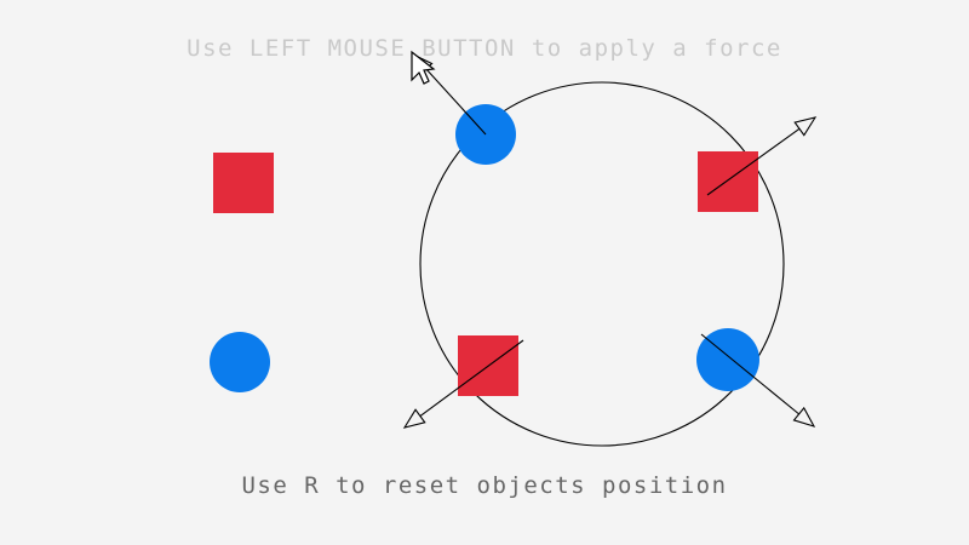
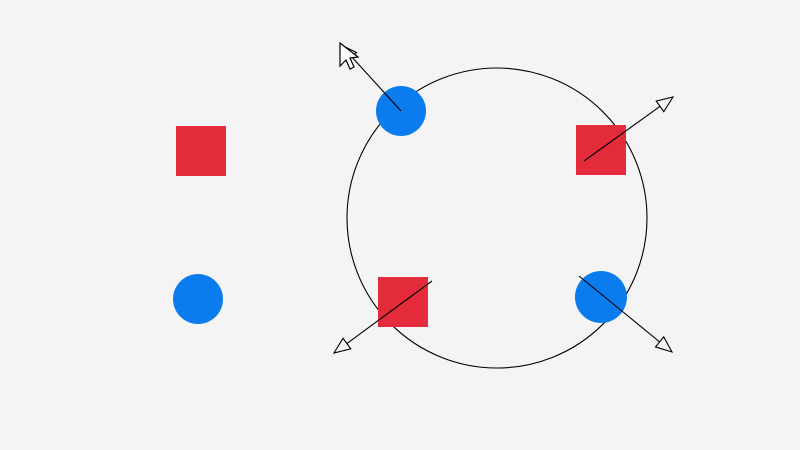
- Use LEFT MOUSE BUTTON to apply a force
- Use R to reset objects position
